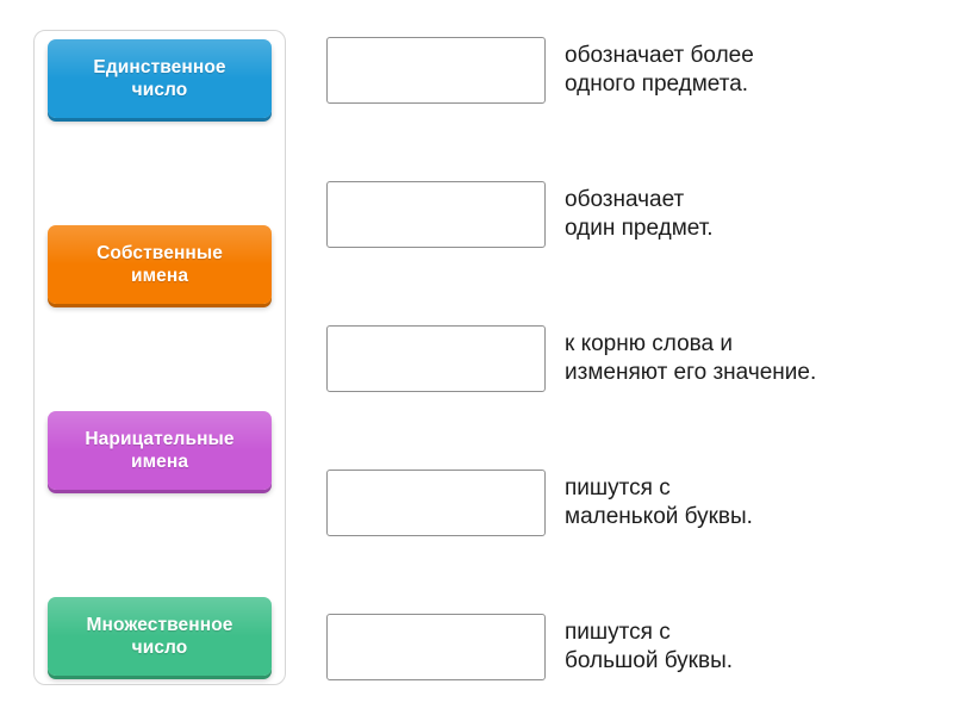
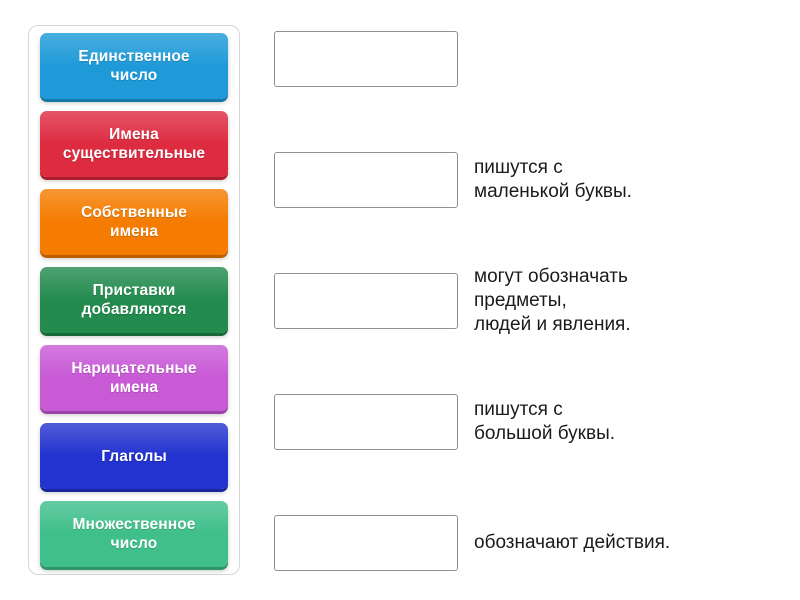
  число
+ существительные
  имена
+ добавляются
  имена
+ Глаголы
  число
- обозначает более
- одного предмета.
- обозначает
- один предмет.
- к корню слова и
- изменяют его значение.
  пишутся с
  маленькой буквы.
+ могут обозначать
+ предметы,
+ людей и явления.
  пишутся с
  большой буквы.
+ обозначают действия.
